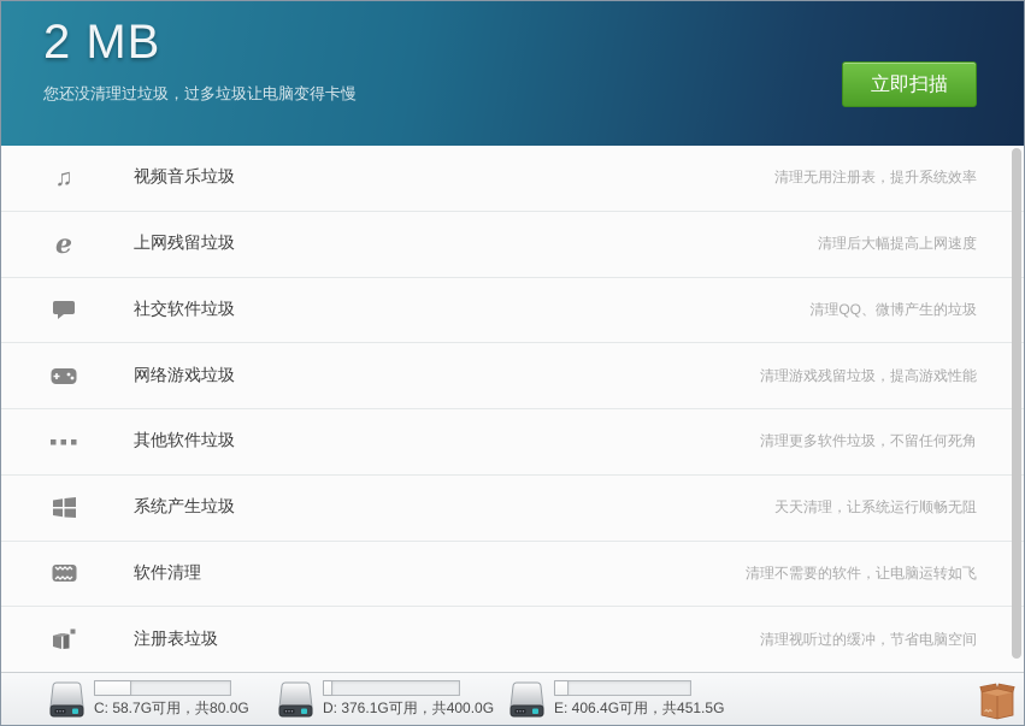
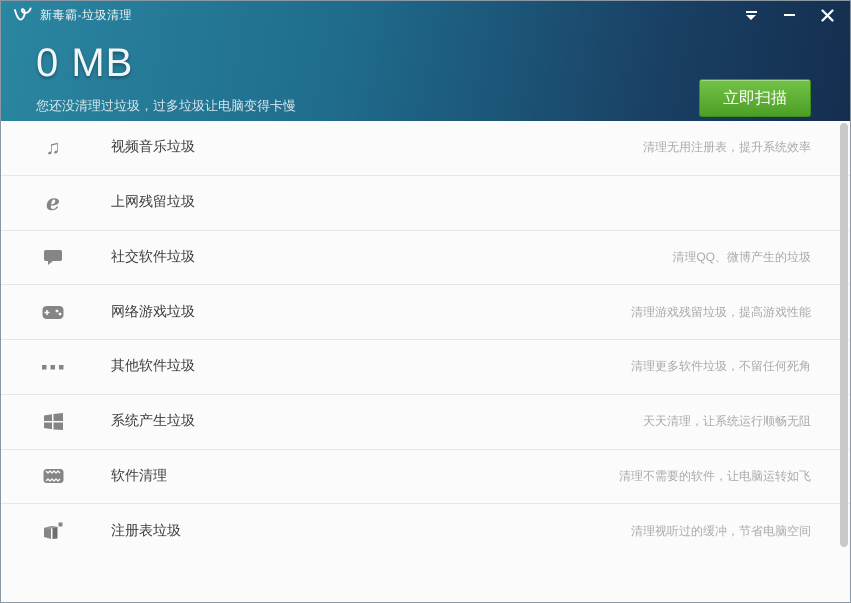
+ 新毒霸-垃圾清理
- 2 MB
+ 0 MB
  您还没清理过垃圾，过多垃圾让电脑变得卡慢
  立即扫描
  ♫
  视频音乐垃圾
  清理无用注册表，提升系统效率
  e
  上网残留垃圾
- 清理后大幅提高上网速度
  社交软件垃圾
  清理QQ、微博产生的垃圾
  网络游戏垃圾
  清理游戏残留垃圾，提高游戏性能
  其他软件垃圾
  清理更多软件垃圾，不留任何死角
  系统产生垃圾
  天天清理，让系统运行顺畅无阻
  软件清理
  清理不需要的软件，让电脑运转如飞
  注册表垃圾
  清理视听过的缓冲，节省电脑空间
- C: 58.7G可用，共80.0G
- D: 376.1G可用，共400.0G
- E: 406.4G可用，共451.5G
